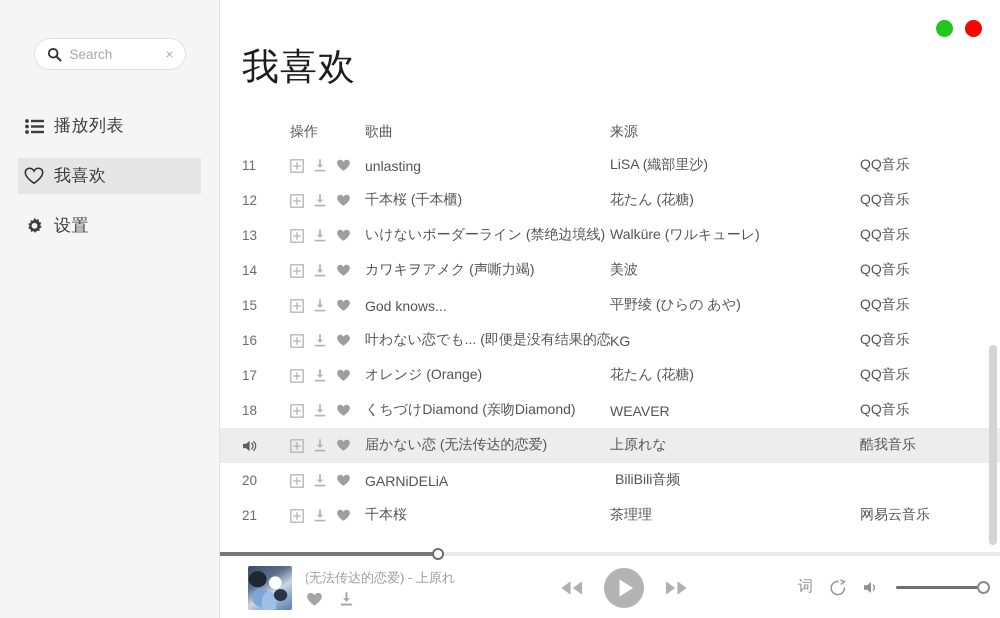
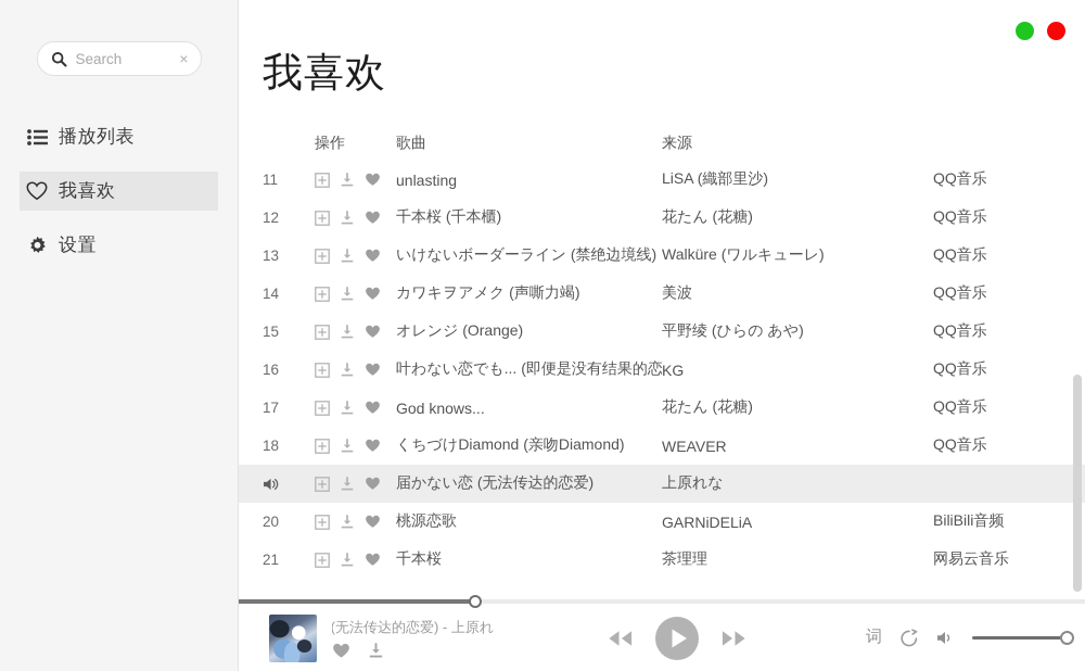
  Search
  ×
  播放列表
  我喜欢
  设置
  我喜欢
  操作
  歌曲
  来源
  11
  unlasting
  LiSA (織部里沙)
  QQ音乐
  12
  千本桜 (千本櫃)
  花たん (花糖)
  QQ音乐
  13
  いけないボーダーライン (禁绝边境线)
  Walküre (ワルキューレ)
  QQ音乐
  14
  カワキヲアメク (声嘶力竭)
  美波
  QQ音乐
  15
- God knows...
+ オレンジ (Orange)
  平野绫 (ひらの あや)
  QQ音乐
  16
  叶わない恋でも... (即便是没有结果的恋
  KG
  QQ音乐
  17
- オレンジ (Orange)
+ God knows...
  花たん (花糖)
  QQ音乐
  18
  くちづけDiamond (亲吻Diamond)
  WEAVER
  QQ音乐
  届かない恋 (无法传达的恋爱)
  上原れな
- 酷我音乐
  20
+ 桃源恋歌
  GARNiDELiA
  BiliBili音频
  21
  千本桜
  茶理理
  网易云音乐
  (无法传达的恋爱) - 上原れ
  词
